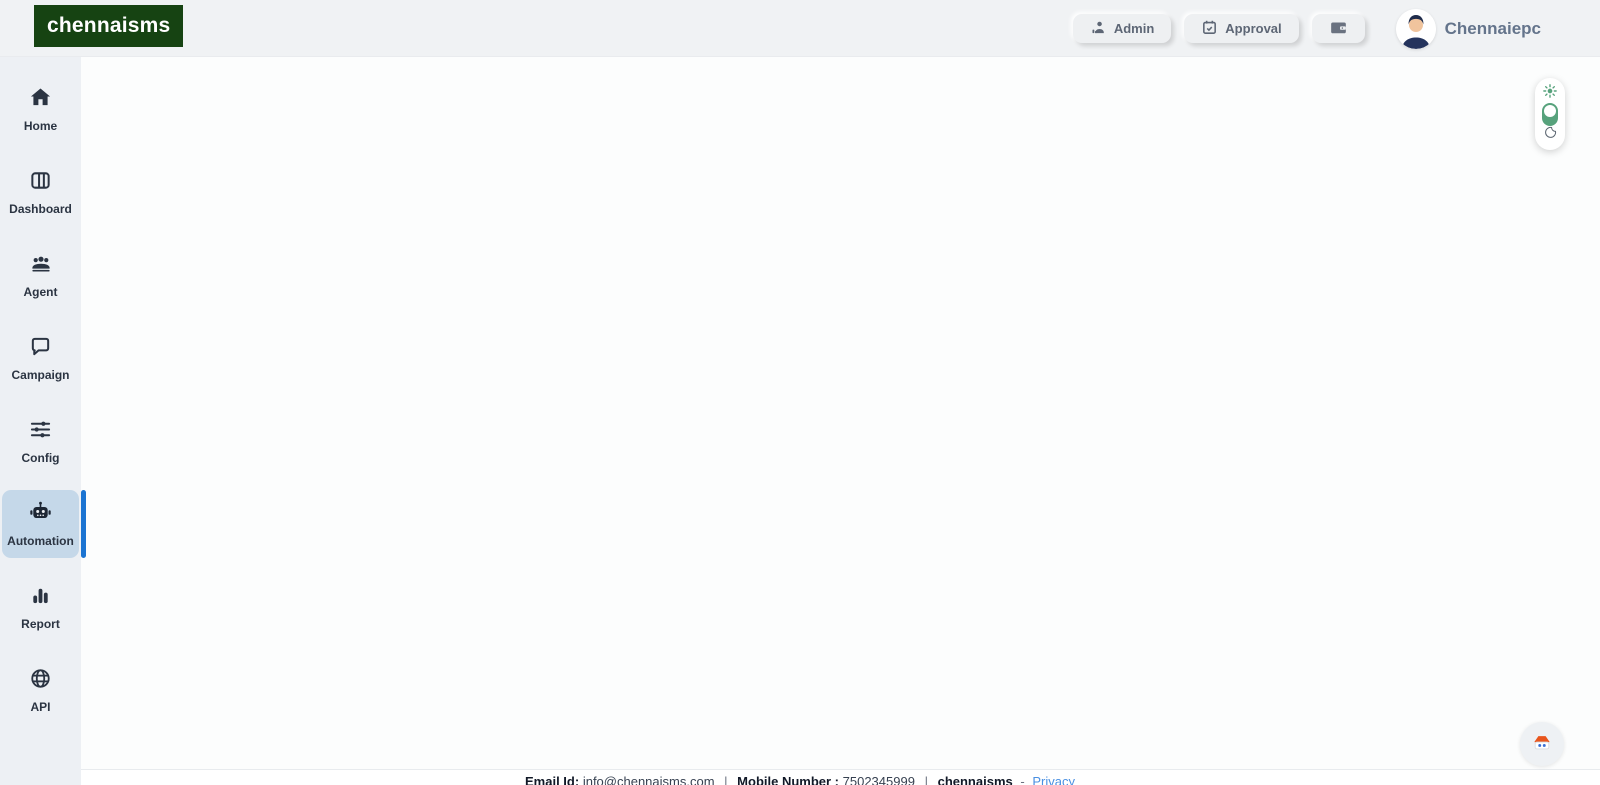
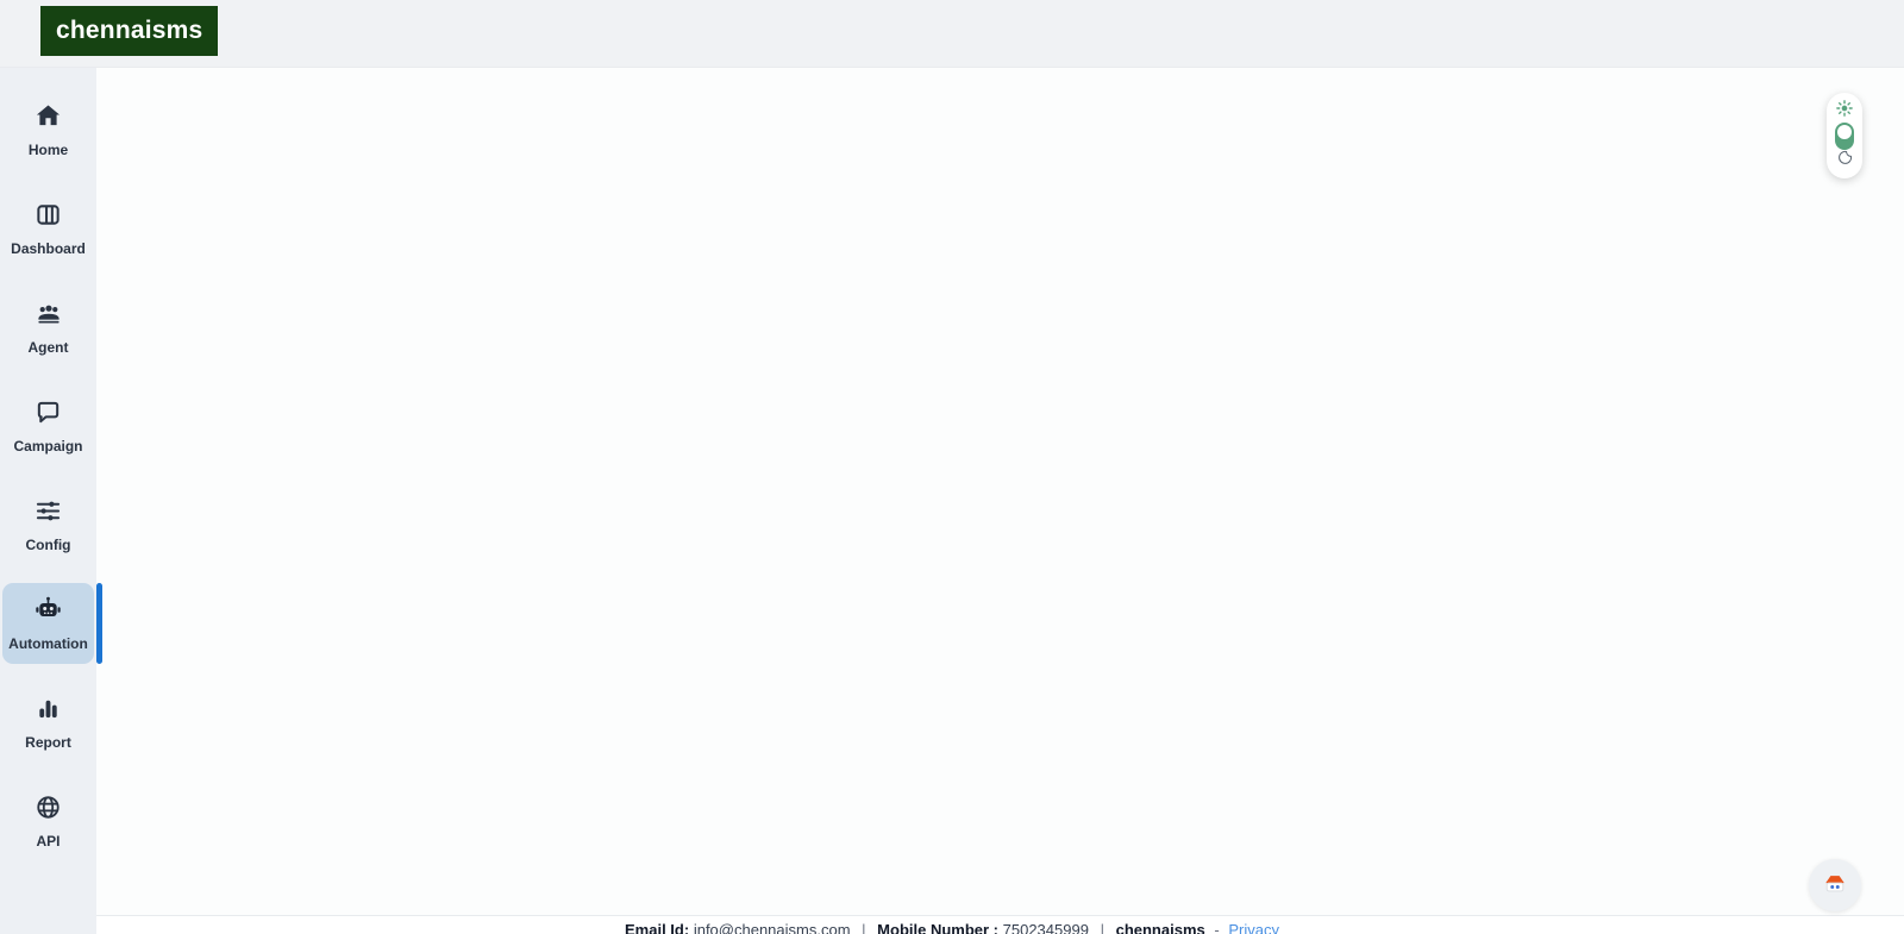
  chennaisms
- Admin
- Approval
- Chennaiepc
  Home
  Dashboard
  Agent
  Campaign
  Config
  Automation
  Report
  API
  Email Id: info@chennaisms.com | Mobile Number : 7502345999 | chennaisms - Privacy
